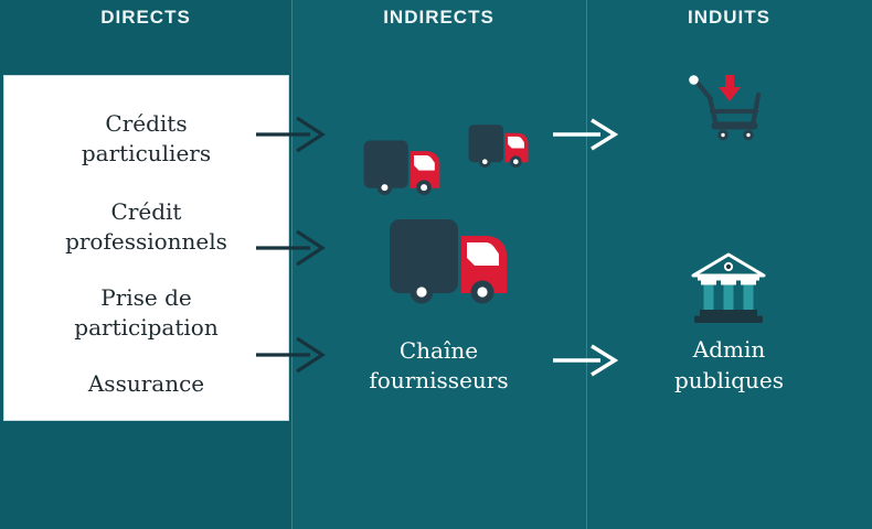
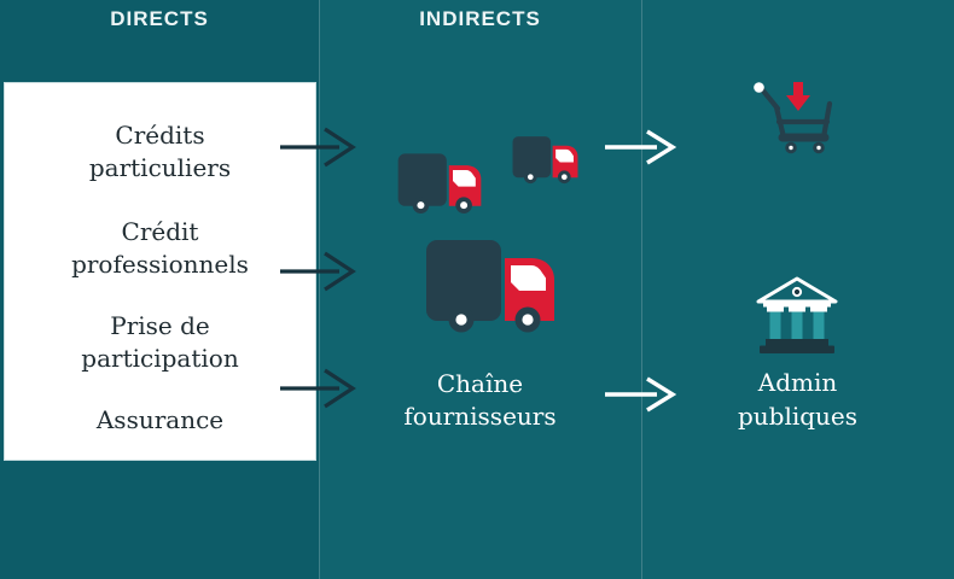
  DIRECTS
  INDIRECTS
- INDUITS
  Crédits
  particuliers
  Crédit
  professionnels
  Prise de
  participation
  Assurance
  Chaîne
  fournisseurs
  Admin
  publiques
